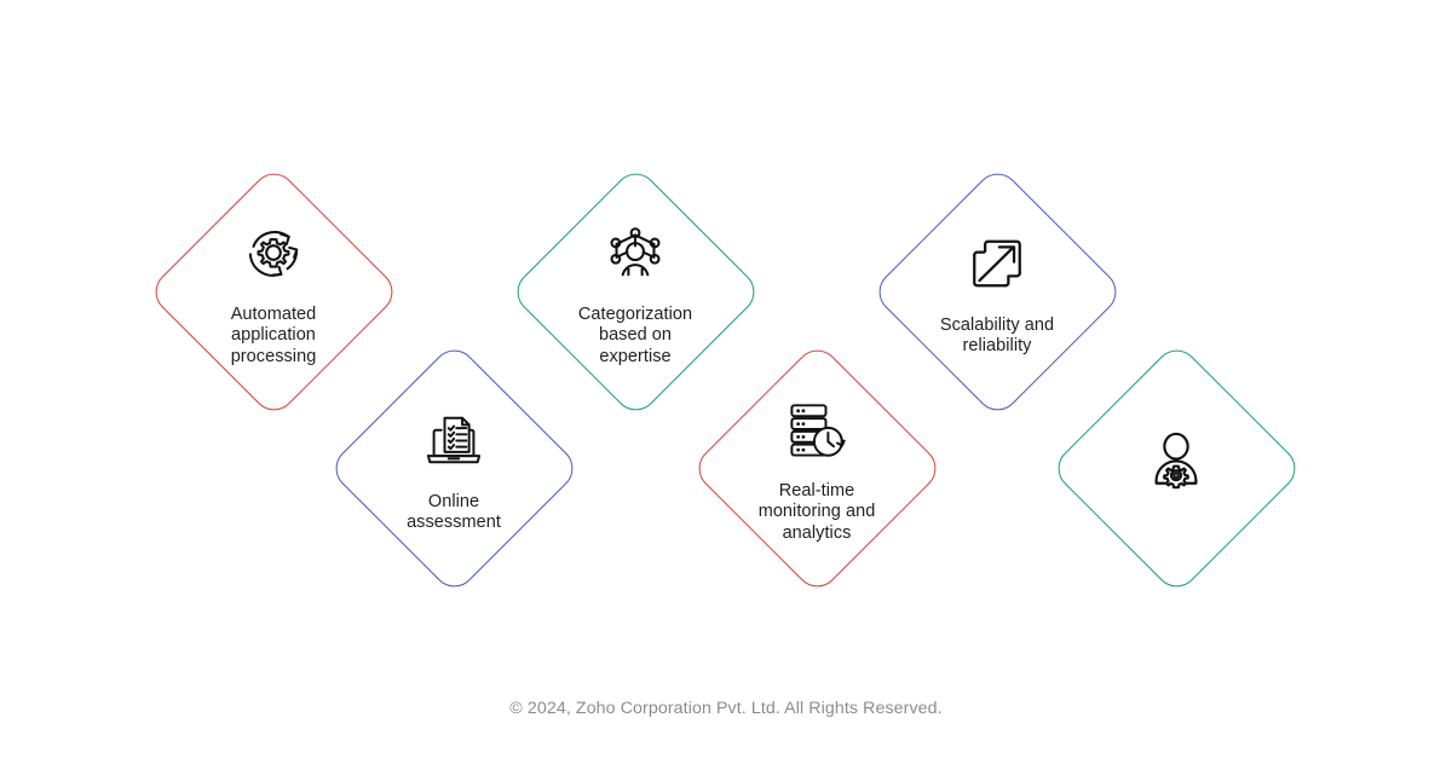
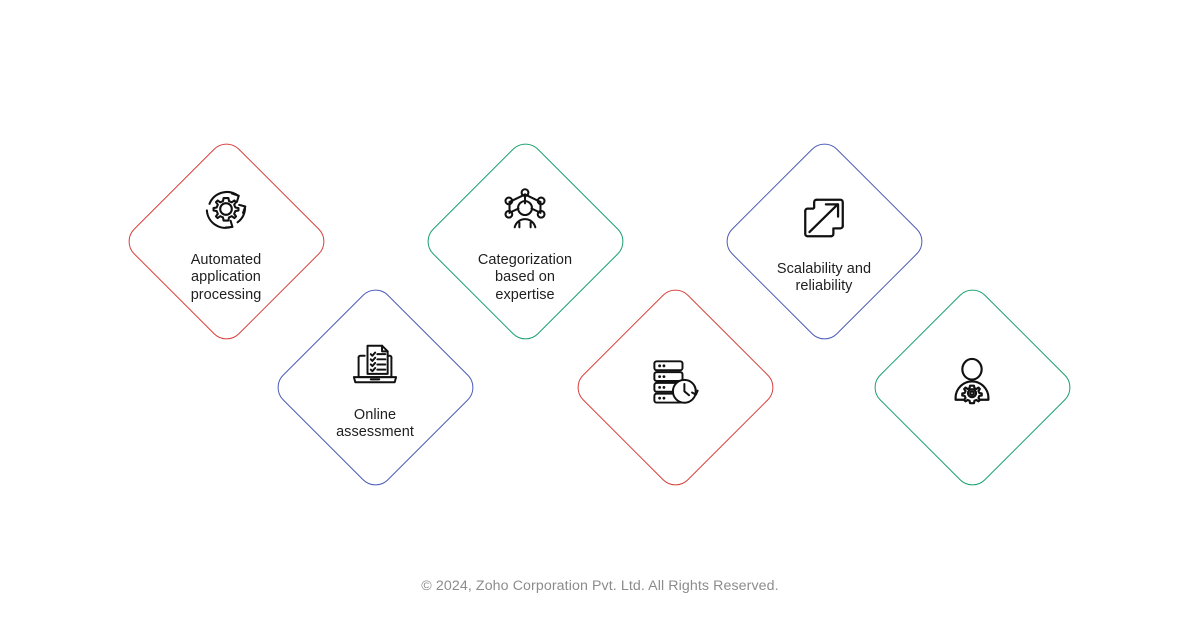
  Automated
  application
  processing
  Online
  assessment
  Categorization
  based on
  expertise
- Real-time
- monitoring and
- analytics
  Scalability and
  reliability
  © 2024, Zoho Corporation Pvt. Ltd. All Rights Reserved.
